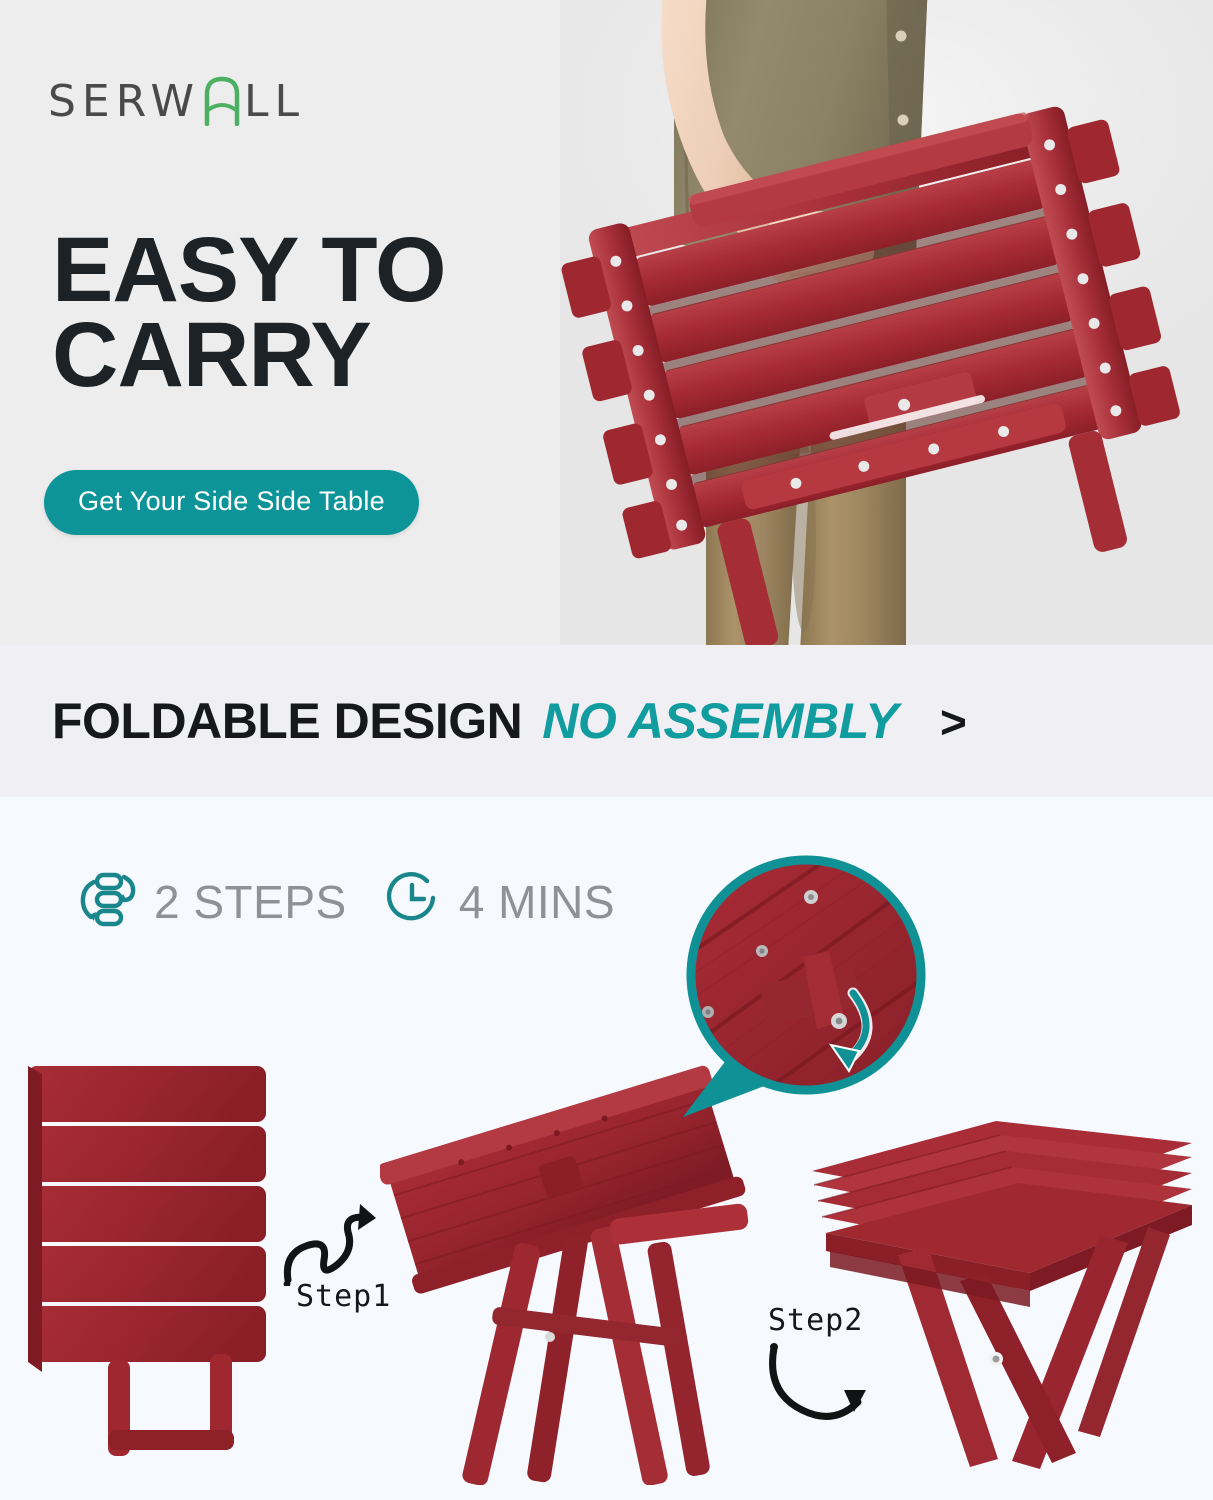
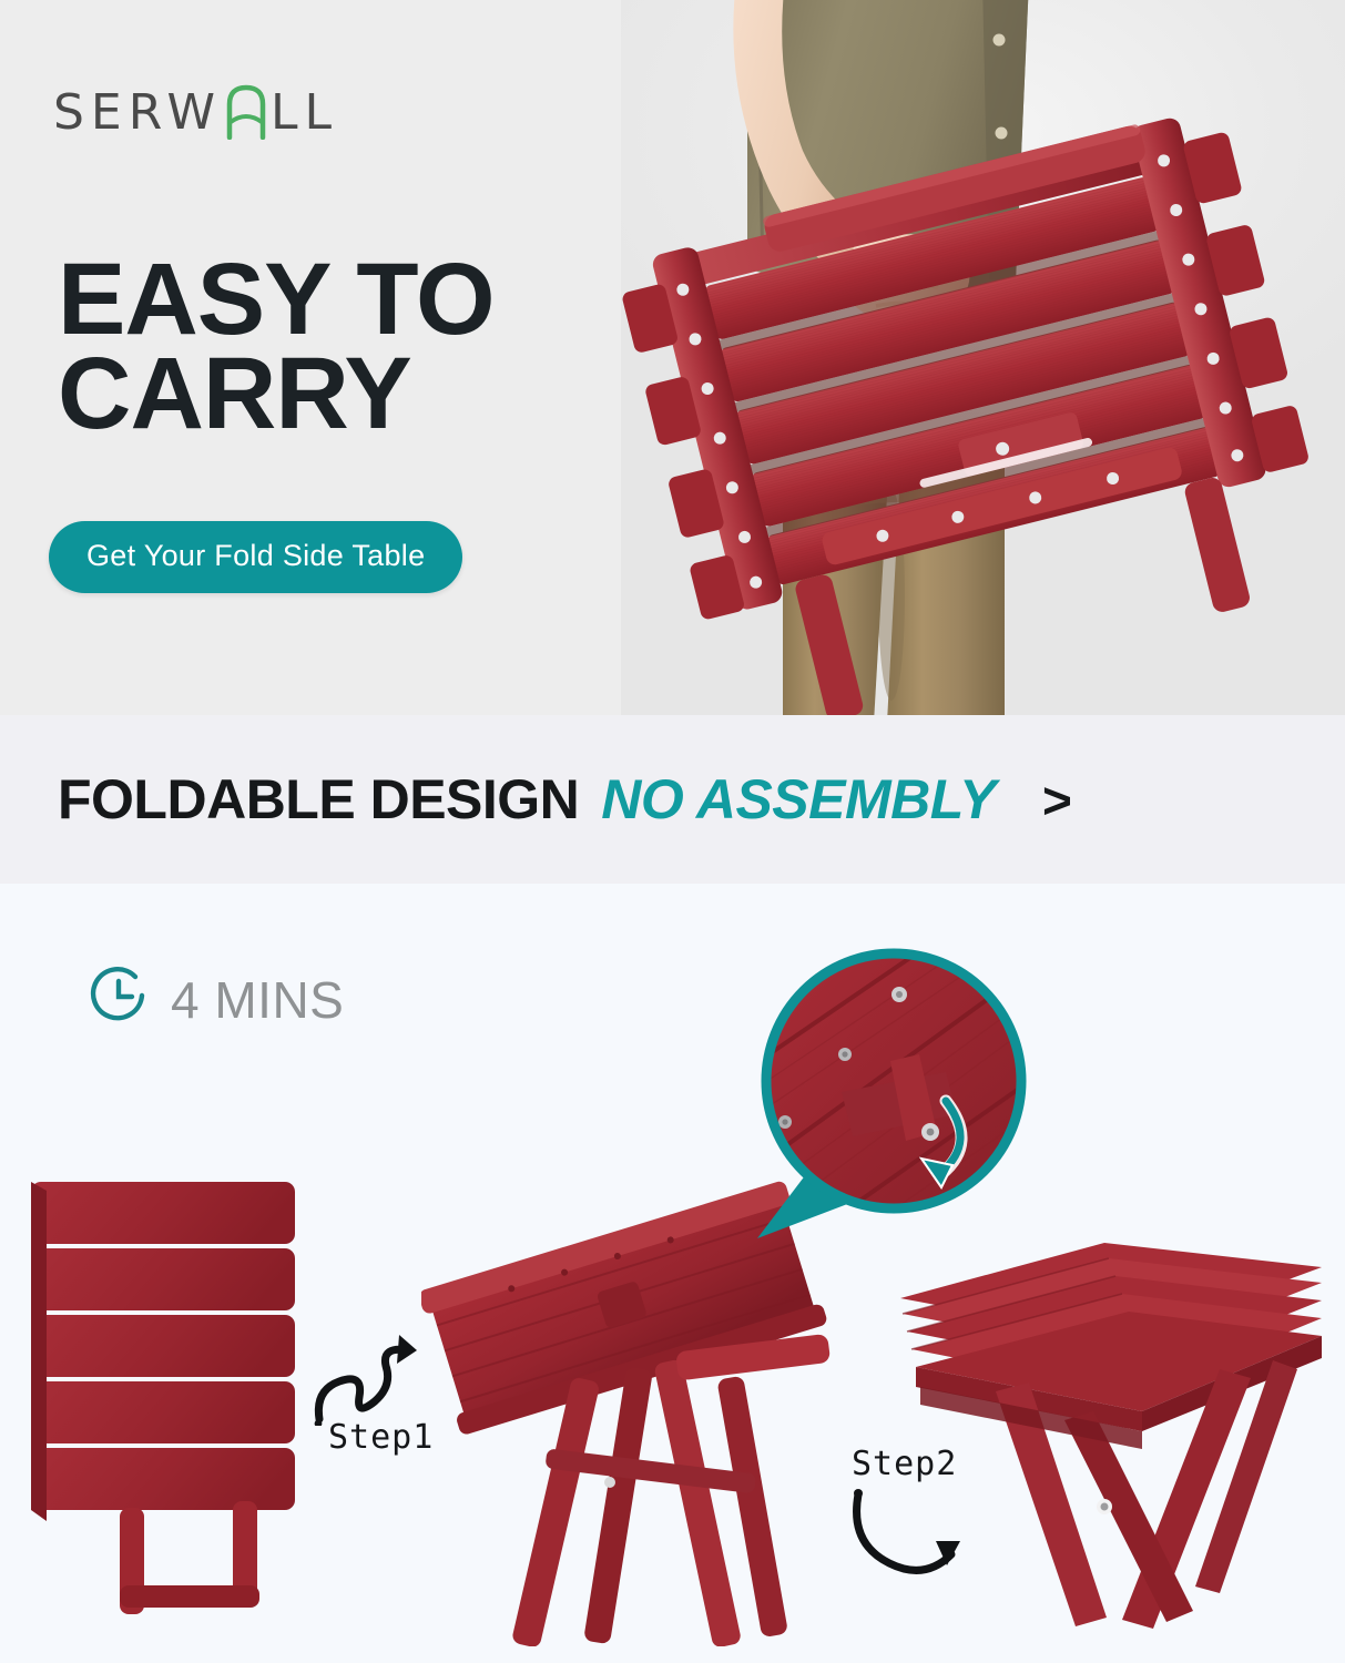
  SERW
  LL
  EASY TO
  CARRY
- Get Your Side Side Table
+ Get Your Fold Side Table
  FOLDABLE DESIGN
  NO ASSEMBLY
  >
- 2 STEPS
  4 MINS
  Step1
  Step2
